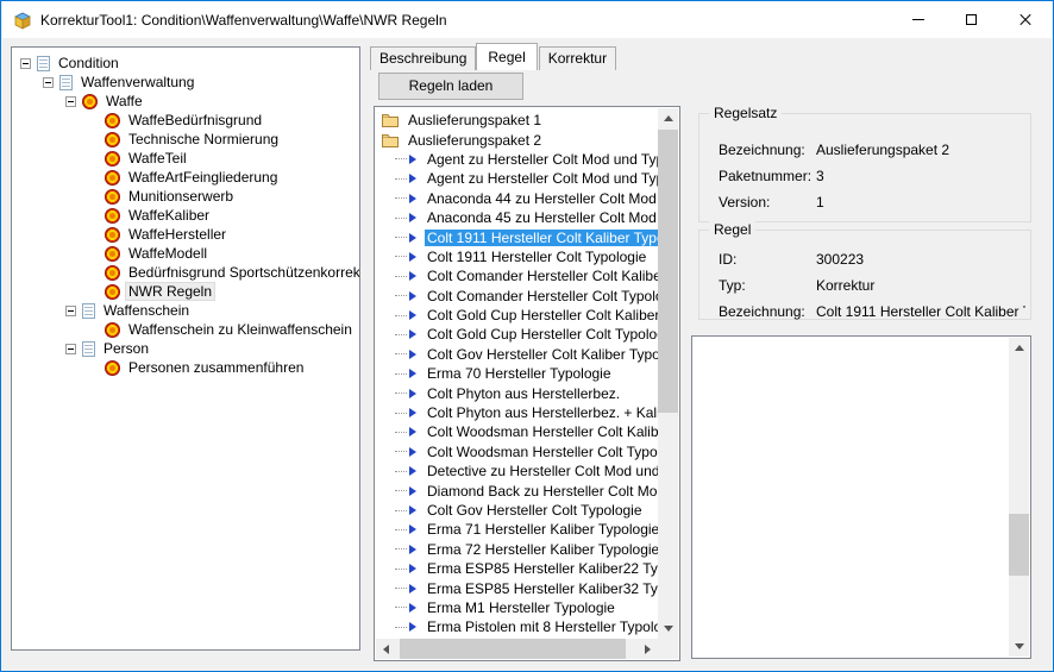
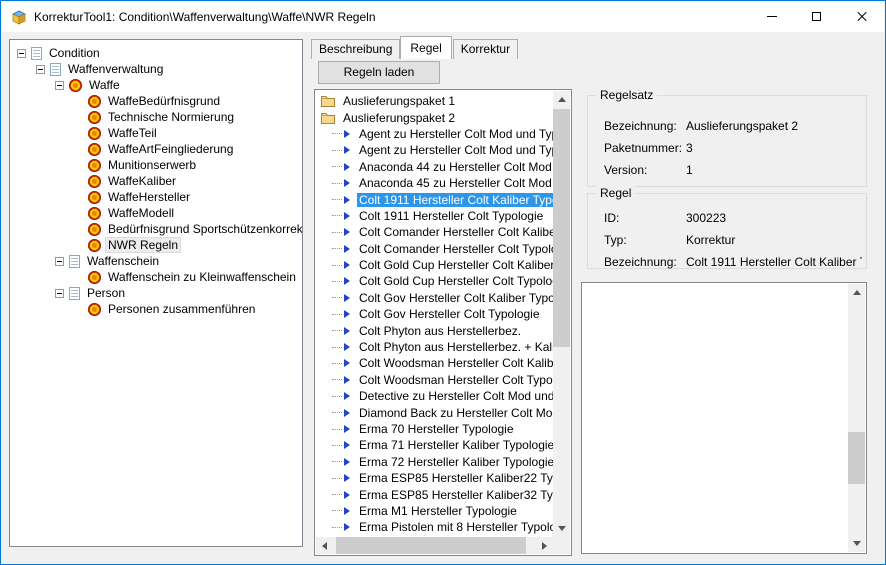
  KorrekturTool1: Condition\Waffenverwaltung\Waffe\NWR Regeln
  Condition
  Waffenverwaltung
  Waffe
  WaffeBedürfnisgrund
  Technische Normierung
  WaffeTeil
  WaffeArtFeingliederung
  Munitionserwerb
  WaffeKaliber
  WaffeHersteller
  WaffeModell
  Bedürfnisgrund Sportschützenkorrek
  NWR Regeln
  Waffenschein
  Waffenschein zu Kleinwaffenschein
  Person
  Personen zusammenführen
  Beschreibung
  Regel
  Korrektur
  Regeln laden
  Auslieferungspaket 1
  Auslieferungspaket 2
  Agent zu Hersteller Colt Mod und Ty
  Agent zu Hersteller Colt Mod und Ty
  Anaconda 44 zu Hersteller Colt Mod
  Anaconda 45 zu Hersteller Colt Mod
  Colt 1911 Hersteller Colt Kaliber Typ
  Colt 1911 Hersteller Colt Typologie
  Colt Comander Hersteller Colt Kalib
  Colt Comander Hersteller Colt Typol
  Colt Gold Cup Hersteller Colt Kalibe
  Colt Gold Cup Hersteller Colt Typolo
  Colt Gov Hersteller Colt Kaliber Typo
- Erma 70 Hersteller Typologie
+ Colt Gov Hersteller Colt Typologie
  Colt Phyton aus Herstellerbez.
  Colt Phyton aus Herstellerbez. + Kal
  Colt Woodsman Hersteller Colt Kalib
  Colt Woodsman Hersteller Colt Typo
  Detective zu Hersteller Colt Mod und
  Diamond Back zu Hersteller Colt Mo
- Colt Gov Hersteller Colt Typologie
+ Erma 70 Hersteller Typologie
  Erma 71 Hersteller Kaliber Typologie
  Erma 72 Hersteller Kaliber Typologie
  Erma ESP85 Hersteller Kaliber22 Ty
  Erma ESP85 Hersteller Kaliber32 Ty
  Erma M1 Hersteller Typologie
  Erma Pistolen mit 8 Hersteller Typol
  Regelsatz
  Bezeichnung:
  Auslieferungspaket 2
  Paketnummer:
  3
  Version:
  1
  Regel
  ID:
  300223
  Typ:
  Korrektur
  Bezeichnung:
  Colt 1911 Hersteller Colt Kaliber
